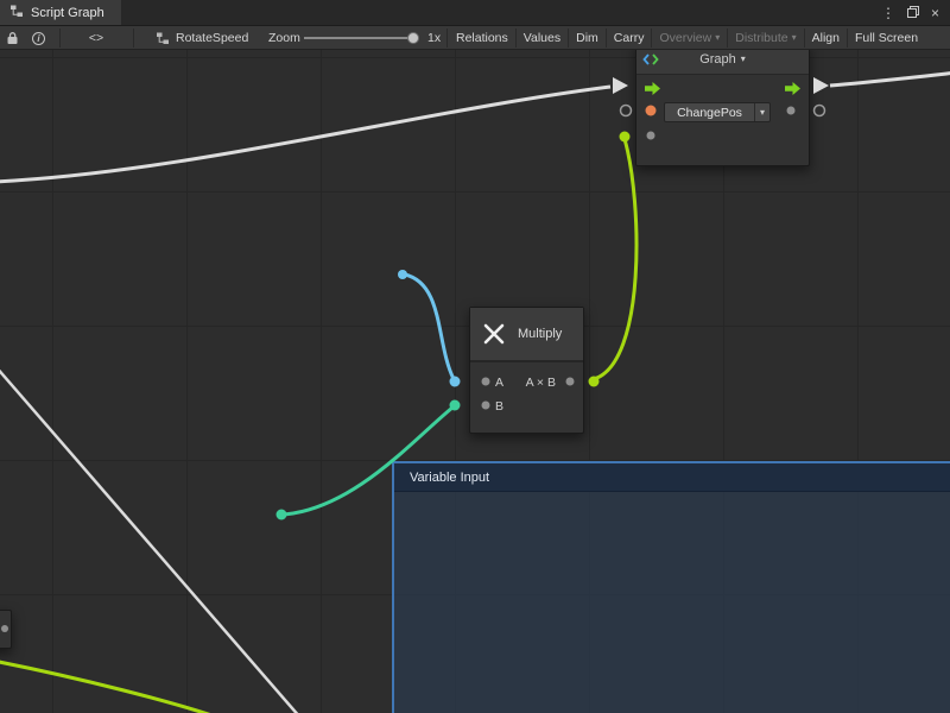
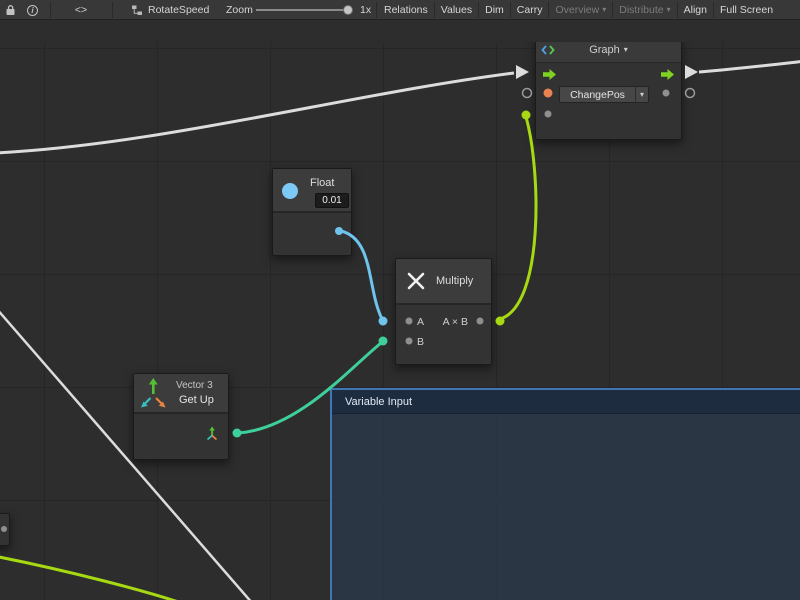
- Script Graph
- ⋮
- ×
  i
  <>
  RotateSpeed
  Zoom
  1x
  Relations
  Values
  Dim
  Carry
  Overview
  ▾
  Distribute
  ▾
  Align
  Full Screen
  Variable Input
  Graph
  ▾
  ChangePos
  ▾
+ Float
+ 0.01
  Multiply
  A
  A × B
  B
+ Vector 3
+ Get Up
